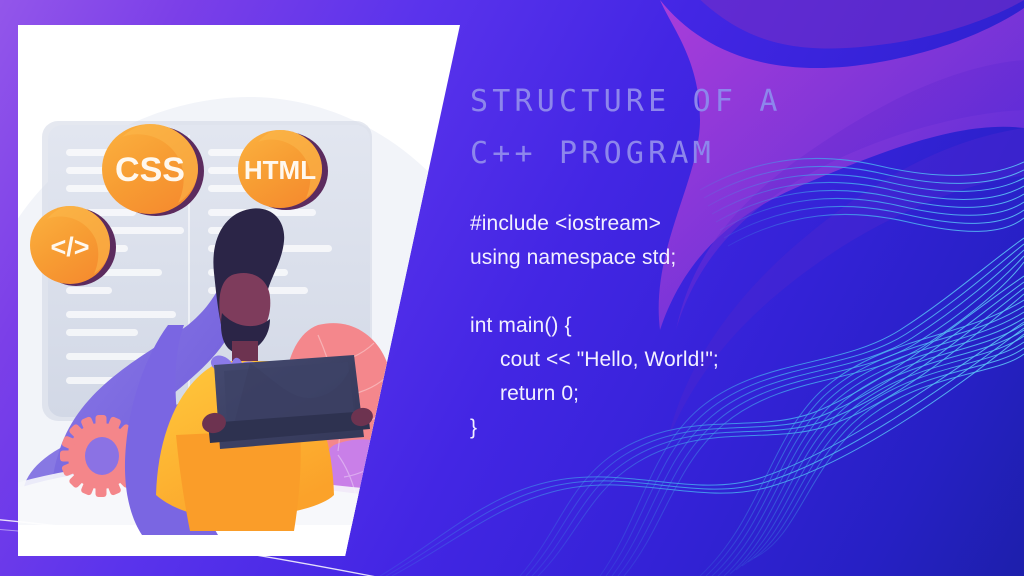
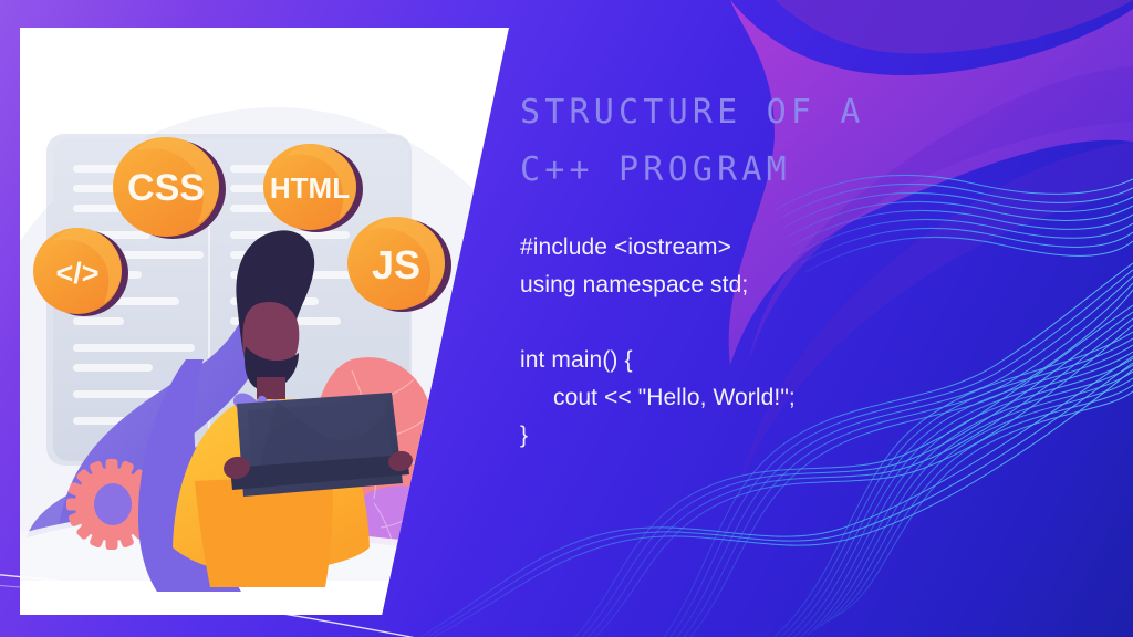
  CSS
  HTML
+ JS
  </>
  STRUCTURE OF A C++ PROGRAM
  #include <iostream>
  using namespace std;
  int main() {
  cout << "Hello, World!";
- return 0;
  }
